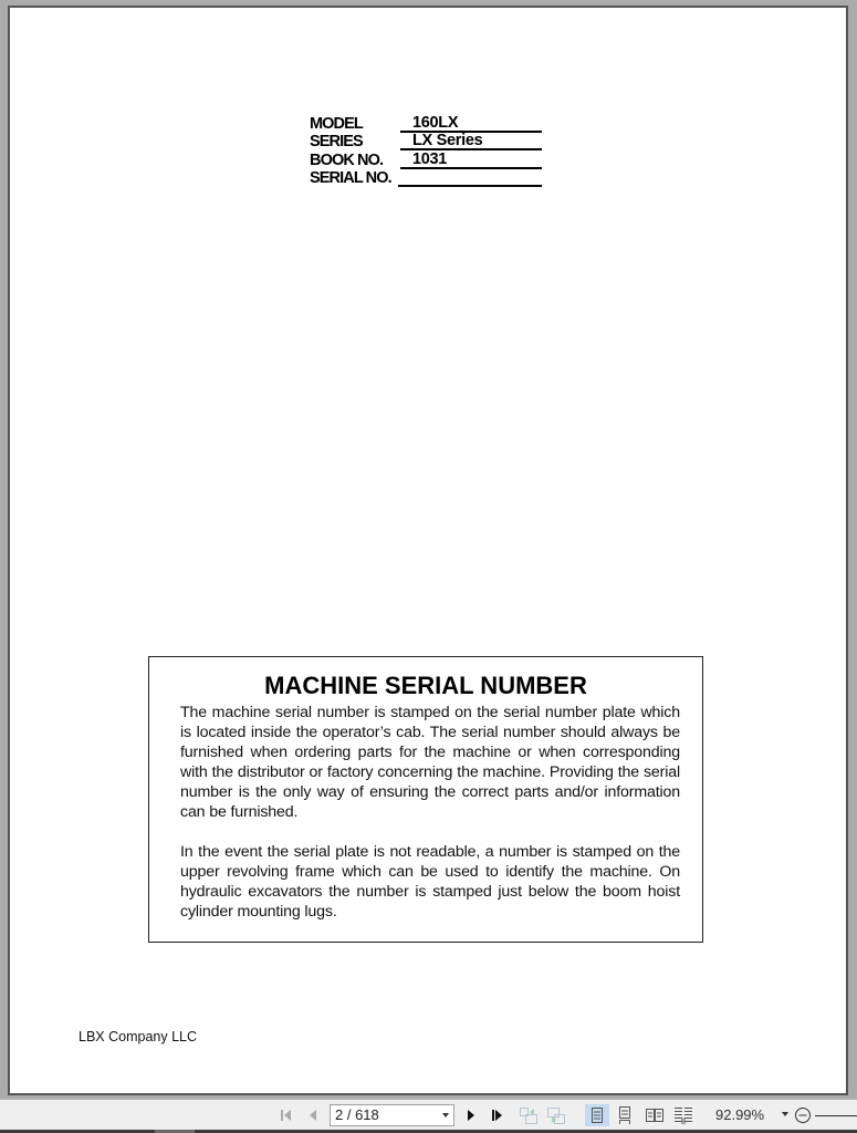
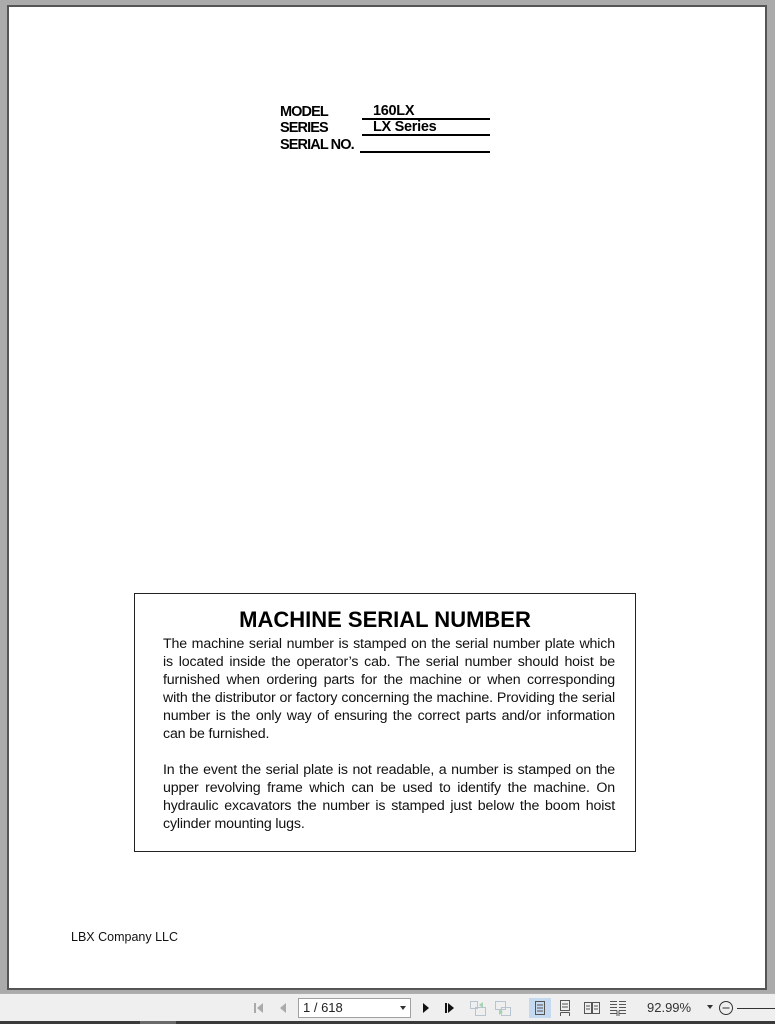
  MODEL
  160LX
  SERIES
  LX Series
- BOOK NO.
- 1031
  SERIAL NO.
  MACHINE SERIAL NUMBER
- The machine serial number is stamped on the serial number plate which is located inside the operator’s cab. The serial number should always be furnished when ordering parts for the machine or when corresponding with the distributor or factory concerning the machine. Providing the serial number is the only way of ensuring the correct parts and/or information can be furnished.
+ The machine serial number is stamped on the serial number plate which is located inside the operator’s cab. The serial number should hoist be furnished when ordering parts for the machine or when corresponding with the distributor or factory concerning the machine. Providing the serial number is the only way of ensuring the correct parts and/or information can be furnished.
  In the event the serial plate is not readable, a number is stamped on the upper revolving frame which can be used to identify the machine. On hydraulic excavators the number is stamped just below the boom hoist cylinder mounting lugs.
  LBX Company LLC
- 2 / 618
+ 1 / 618
  92.99%
